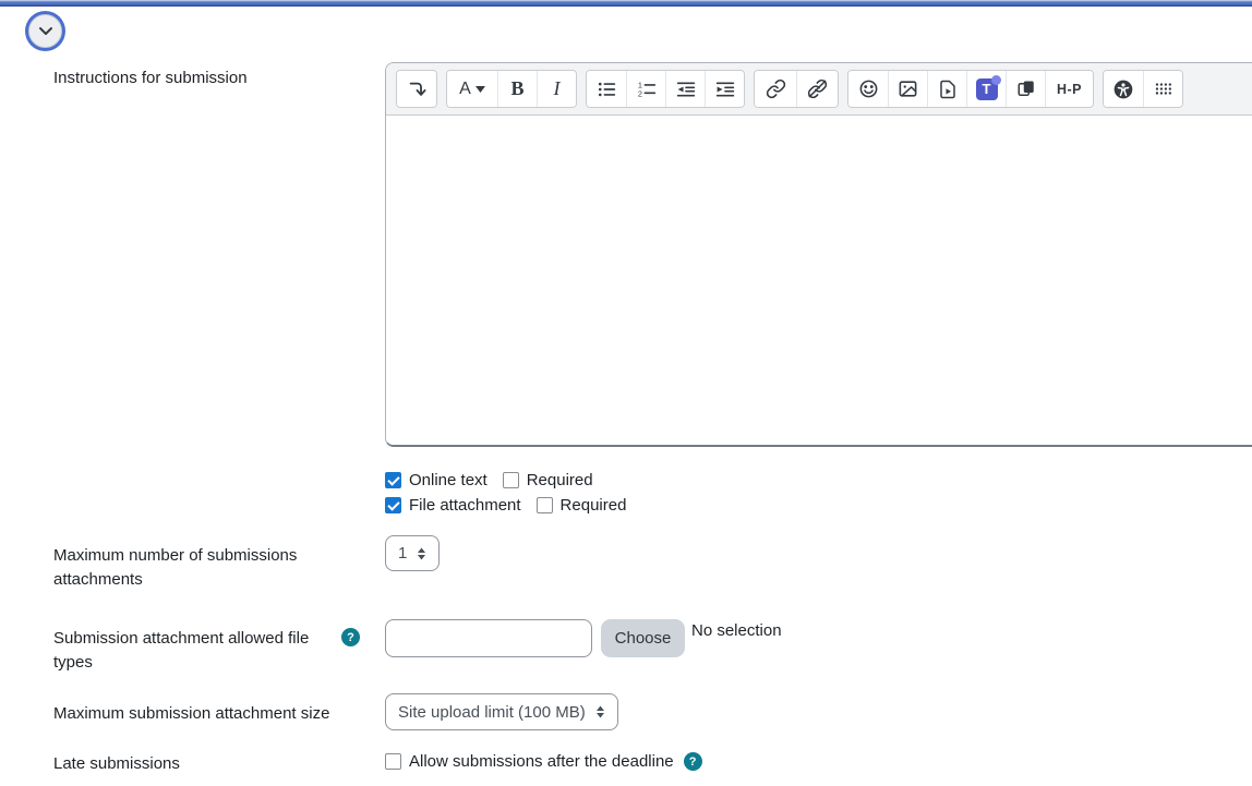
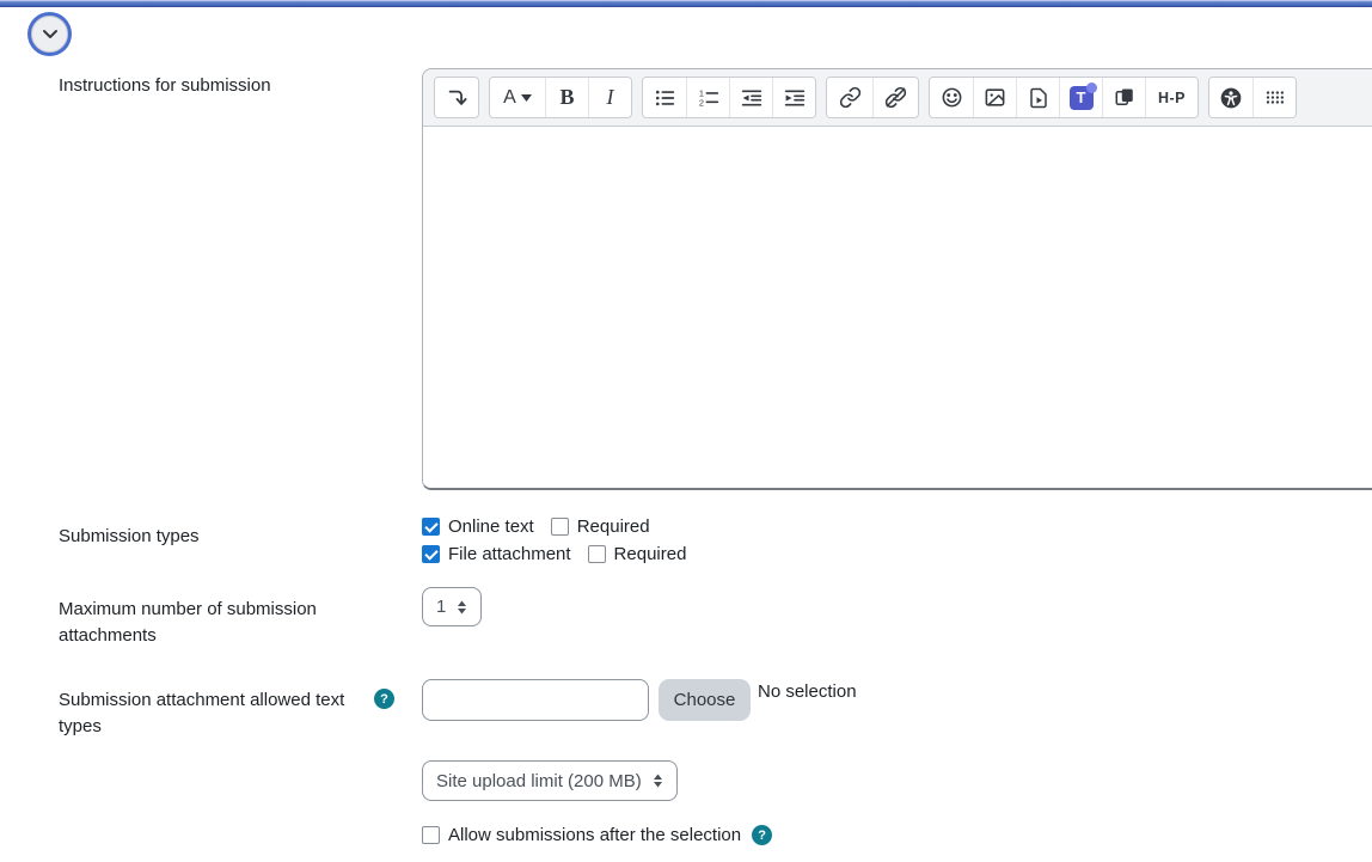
  Instructions for submission
  A
  B
  I
  1
  2
  T
  H-P
+ Submission types
  Online text
  Required
  File attachment
  Required
- Maximum number of submissions attachments
+ Maximum number of submission attachments
  1
- Submission attachment allowed file types
+ Submission attachment allowed text types
  ?
  Choose
  No selection
- Maximum submission attachment size
- Site upload limit (100 MB)
+ Site upload limit (200 MB)
- Late submissions
- Allow submissions after the deadline
+ Allow submissions after the selection
  ?
